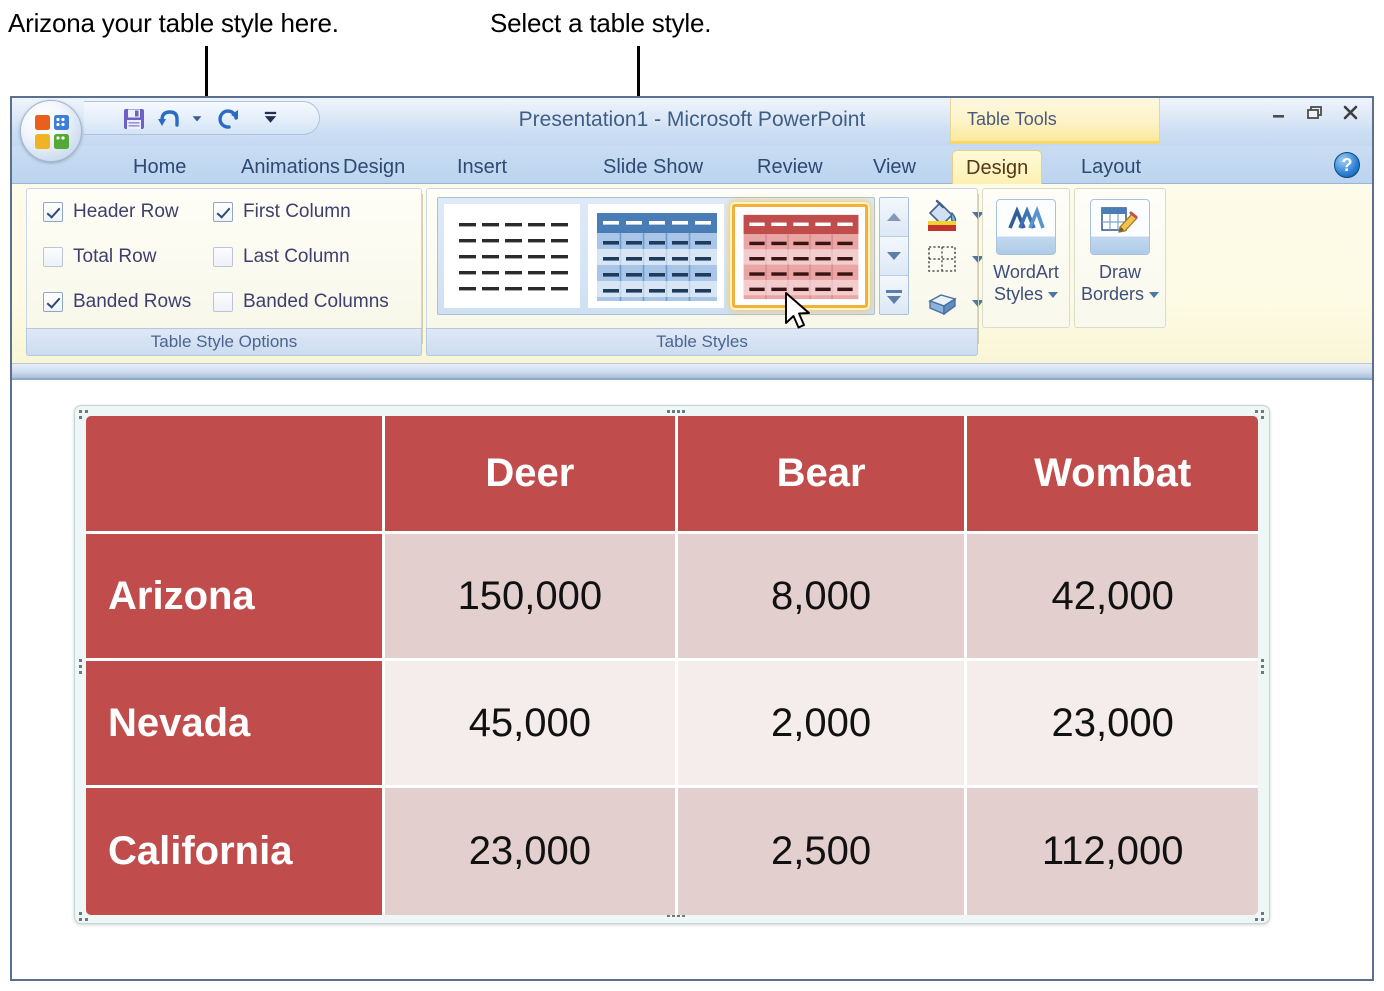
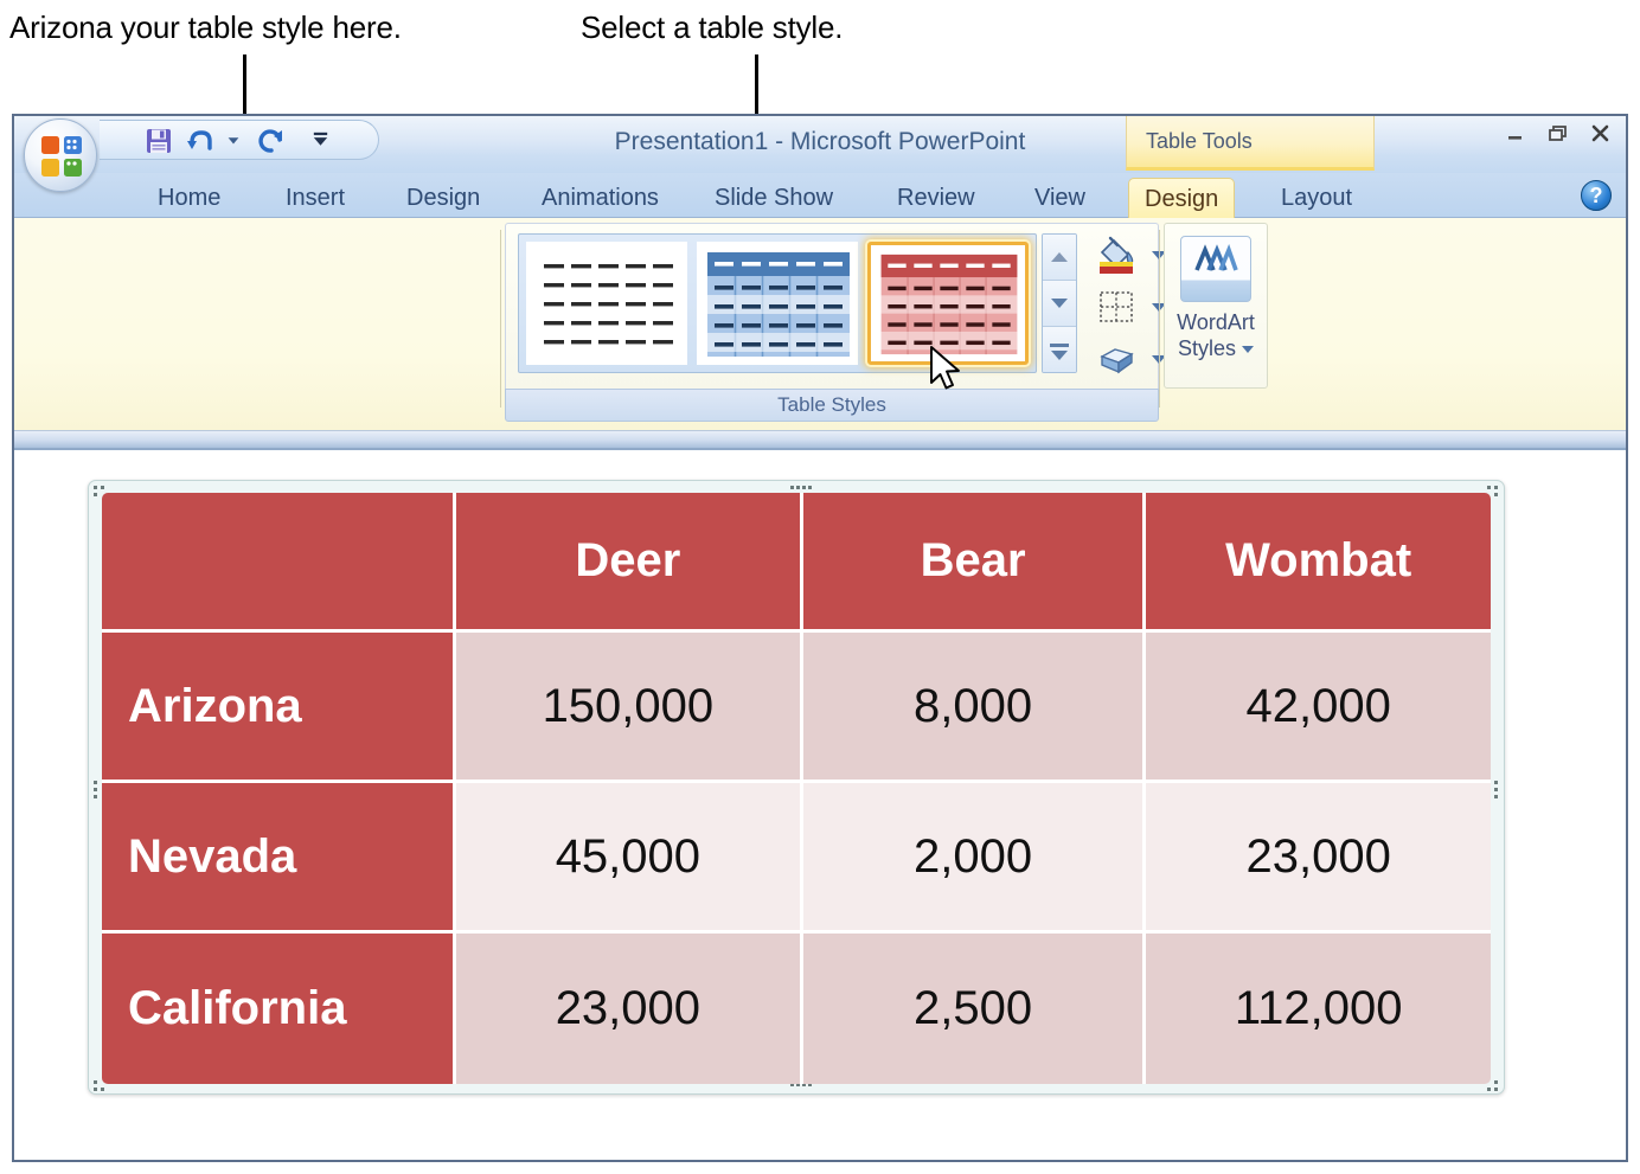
  Arizona your table style here.
  Select a table style.
  Presentation1 - Microsoft PowerPoint
  Table Tools
  Home
- Animations
+ Insert
  Design
- Insert
+ Animations
  Slide Show
  Review
  View
  Design
  Layout
  ?
- Header Row
- First Column
- Total Row
- Last Column
- Banded Rows
- Banded Columns
- Table Style Options
  Table Styles
  WordArt
  Styles
- Draw
- Borders
  	Deer	Bear	Wombat
  Arizona	150,000	8,000	42,000
  Nevada	45,000	2,000	23,000
  California	23,000	2,500	112,000
